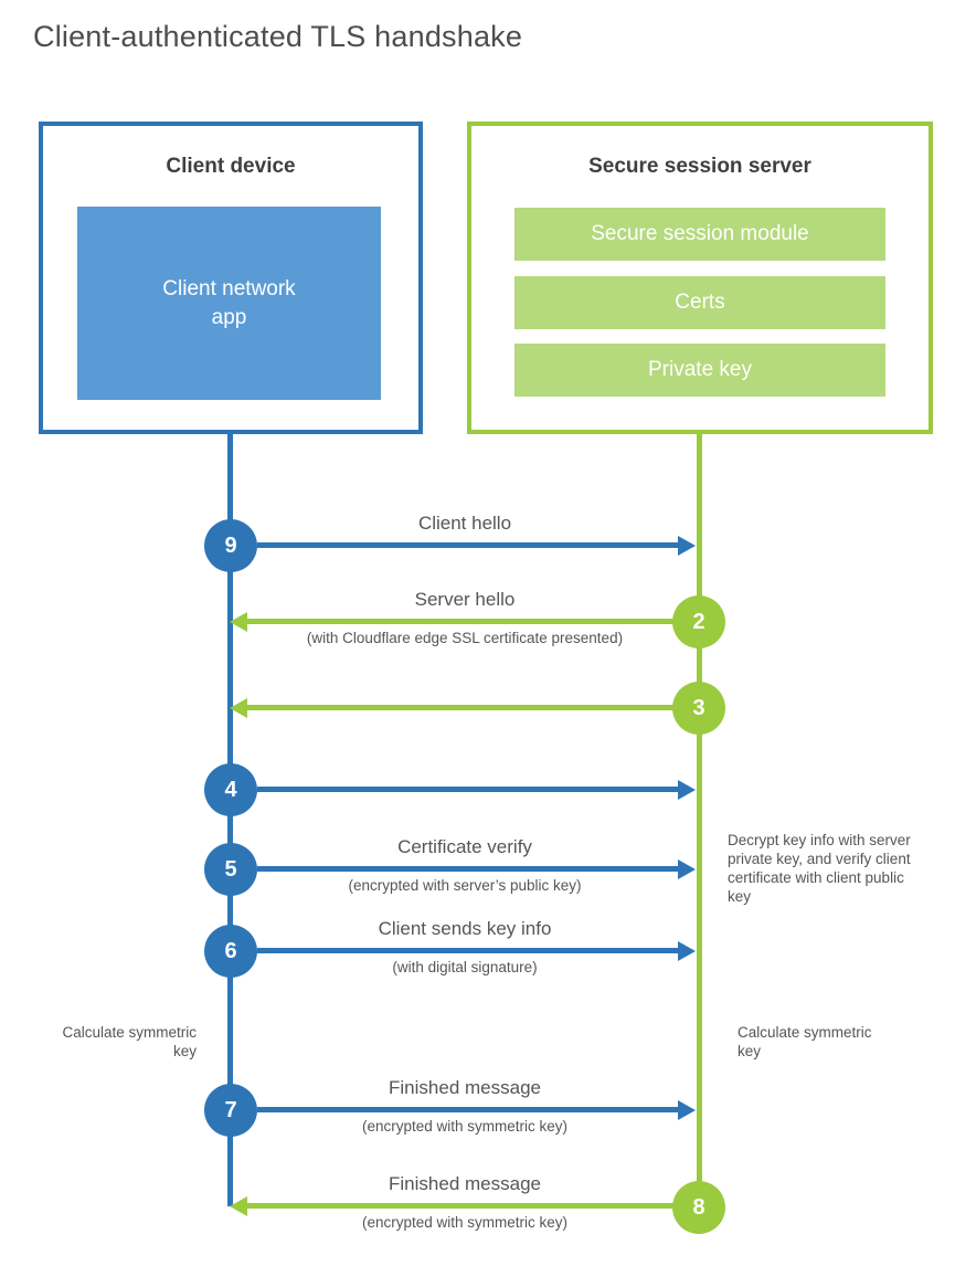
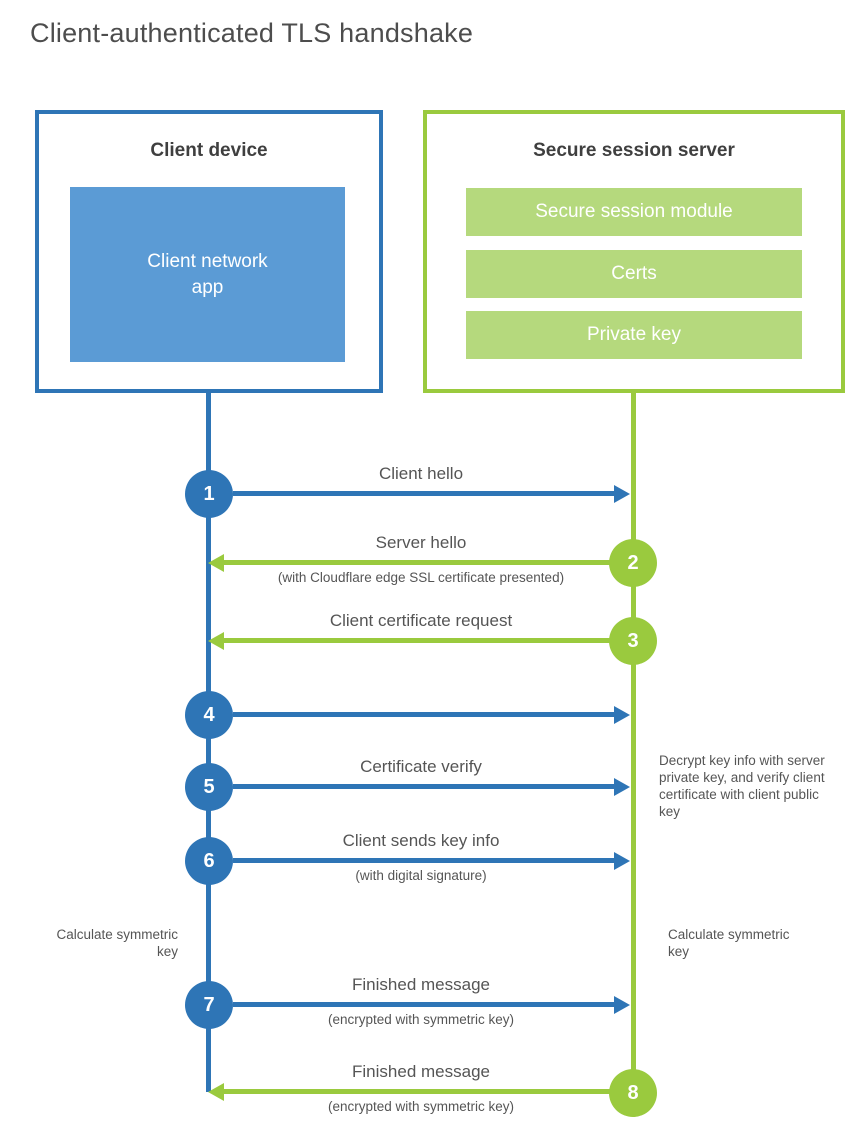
  Client-authenticated TLS handshake
  Client device
  Client network app
  Secure session server
  Secure session module
  Certs
  Private key
  Client hello
- 9
+ 1
  Server hello
  (with Cloudflare edge SSL certificate presented)
  2
+ Client certificate request
  3
  4
  Certificate verify
- (encrypted with server’s public key)
  5
  Client sends key info
  (with digital signature)
  6
  Finished message
  (encrypted with symmetric key)
  7
  Finished message
  (encrypted with symmetric key)
  8
  Decrypt key info with server private key, and verify client certificate with client public key
  Calculate symmetric key
  Calculate symmetric key
